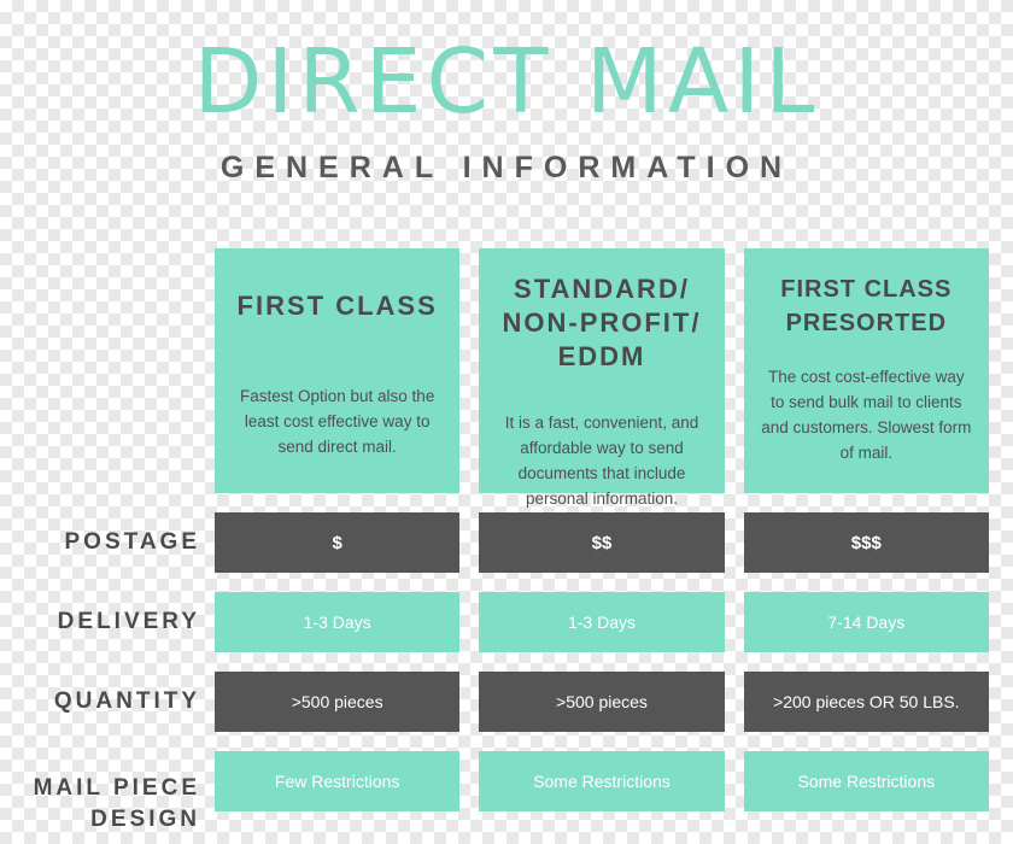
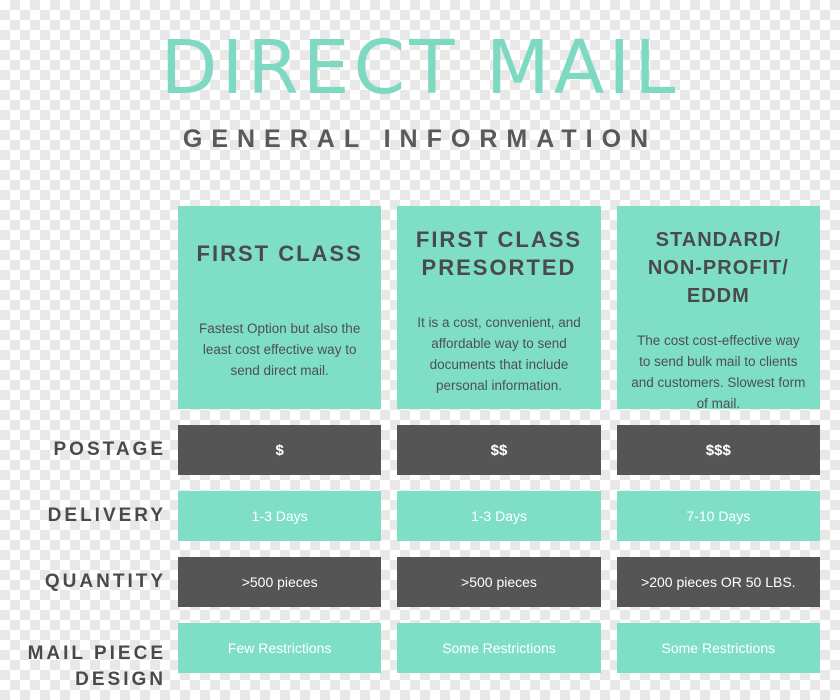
  DIRECT MAIL
  GENERAL INFORMATION
  FIRST CLASS
  Fastest Option but also the least cost effective way to send direct mail.
- STANDARD/ NON-PROFIT/ EDDM
+ FIRST CLASS PRESORTED
- It is a fast, convenient, and affordable way to send documents that include personal information.
+ It is a cost, convenient, and affordable way to send documents that include personal information.
- FIRST CLASS PRESORTED
+ STANDARD/ NON-PROFIT/ EDDM
  The cost cost-effective way to send bulk mail to clients and customers. Slowest form of mail.
  POSTAGE
  $
  $$
  $$$
  DELIVERY
  1-3 Days
  1-3 Days
- 7-14 Days
+ 7-10 Days
  QUANTITY
  >500 pieces
  >500 pieces
  >200 pieces OR 50 LBS.
  MAIL PIECE DESIGN
  Few Restrictions
  Some Restrictions
  Some Restrictions
